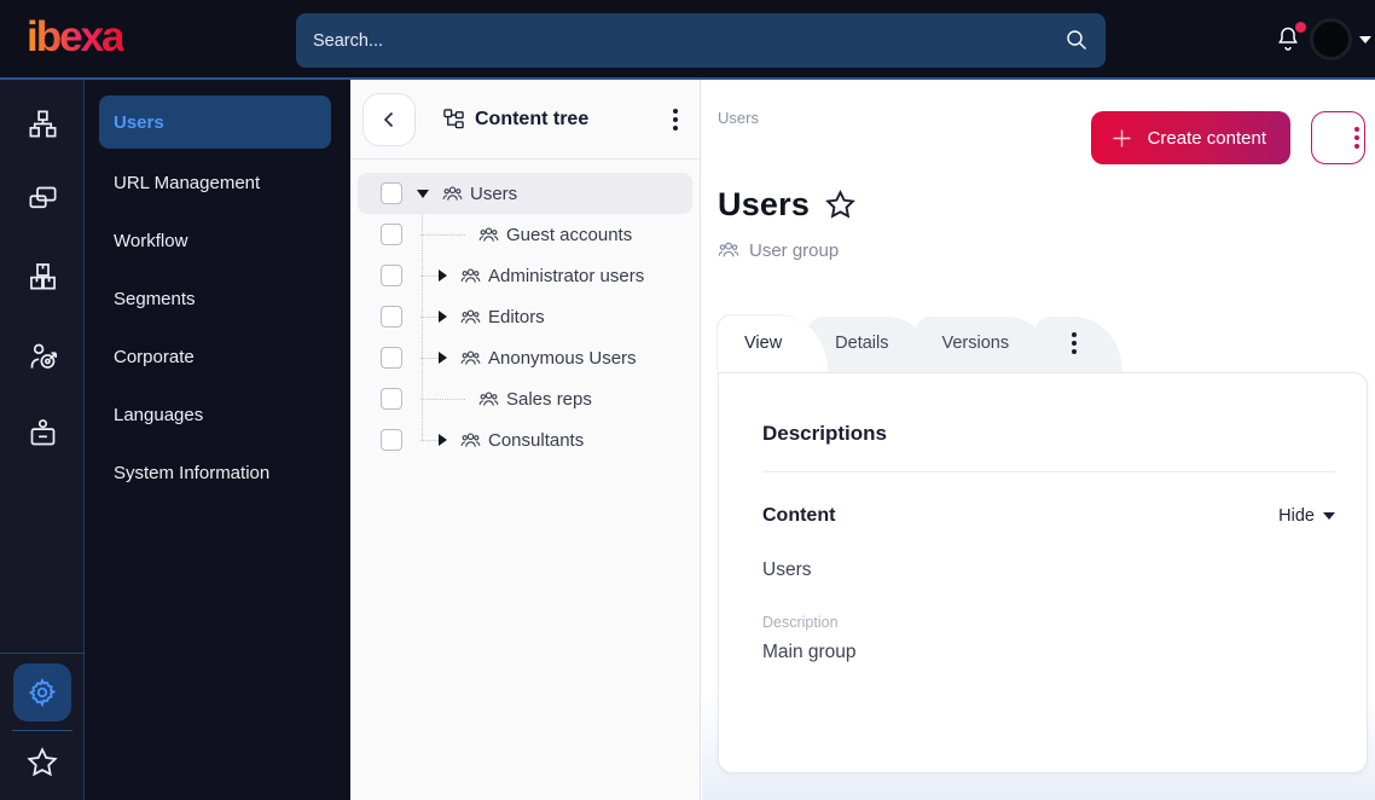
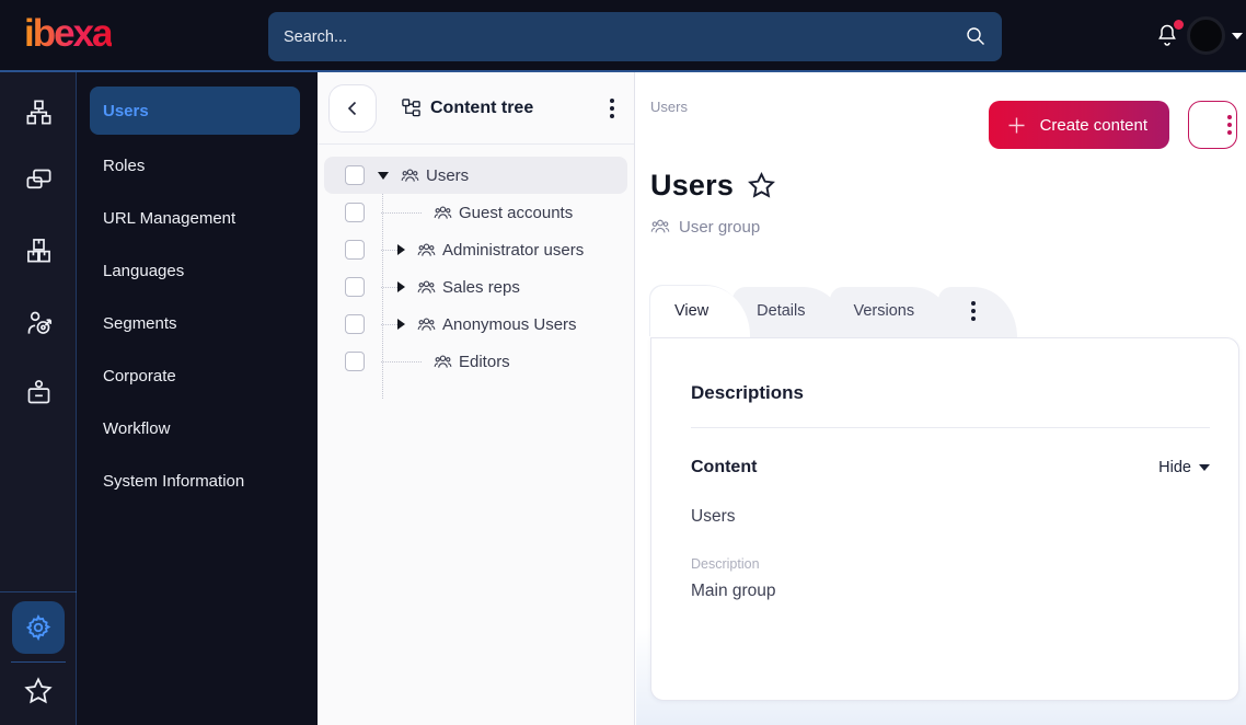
  ibexa
  Search...
  Users
+ Roles
  URL Management
- Workflow
+ Languages
  Segments
  Corporate
- Languages
+ Workflow
  System Information
  Content tree
  Users
  Guest accounts
  Administrator users
- Editors
+ Sales reps
  Anonymous Users
- Sales reps
+ Editors
- Consultants
  Users
  Create content
  Users
  User group
  View
  Details
  Versions
  Descriptions
  Content
  Hide
  Users
  Description
  Main group
